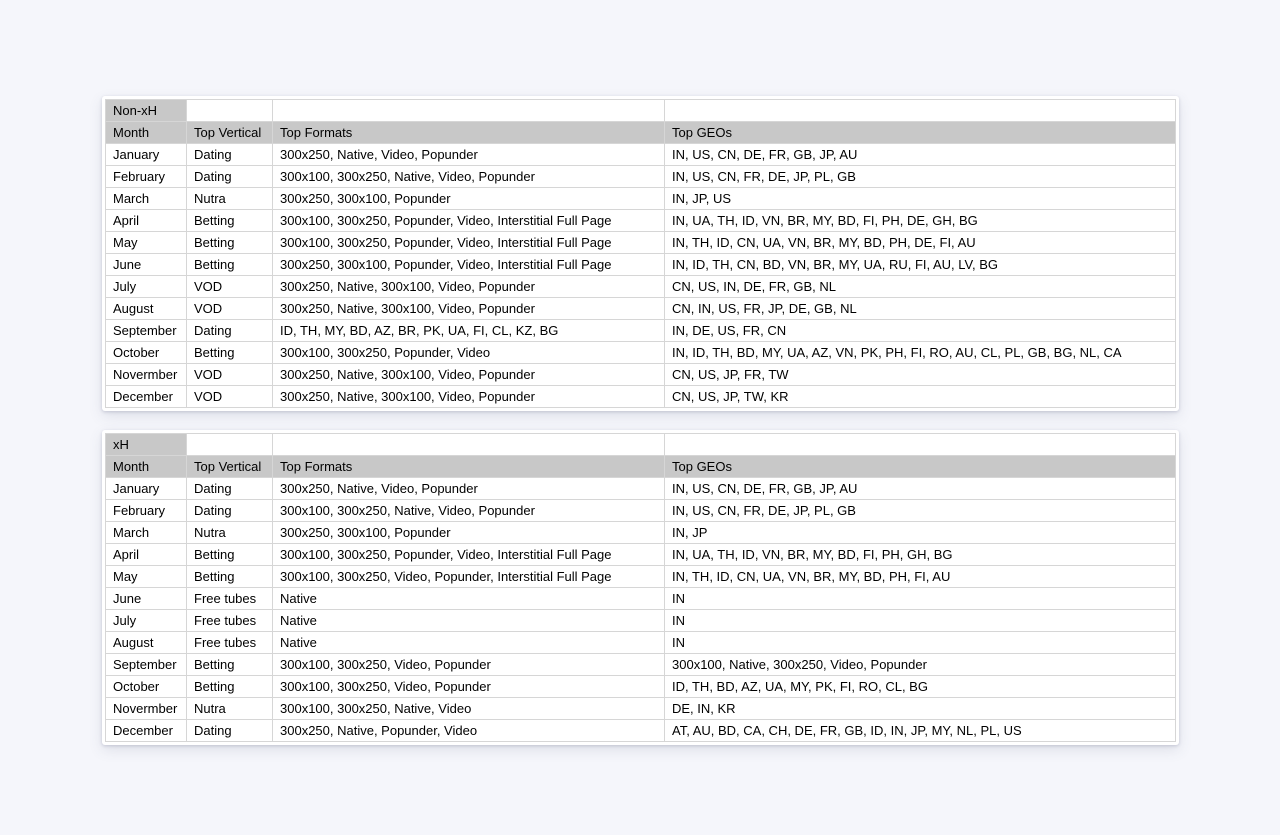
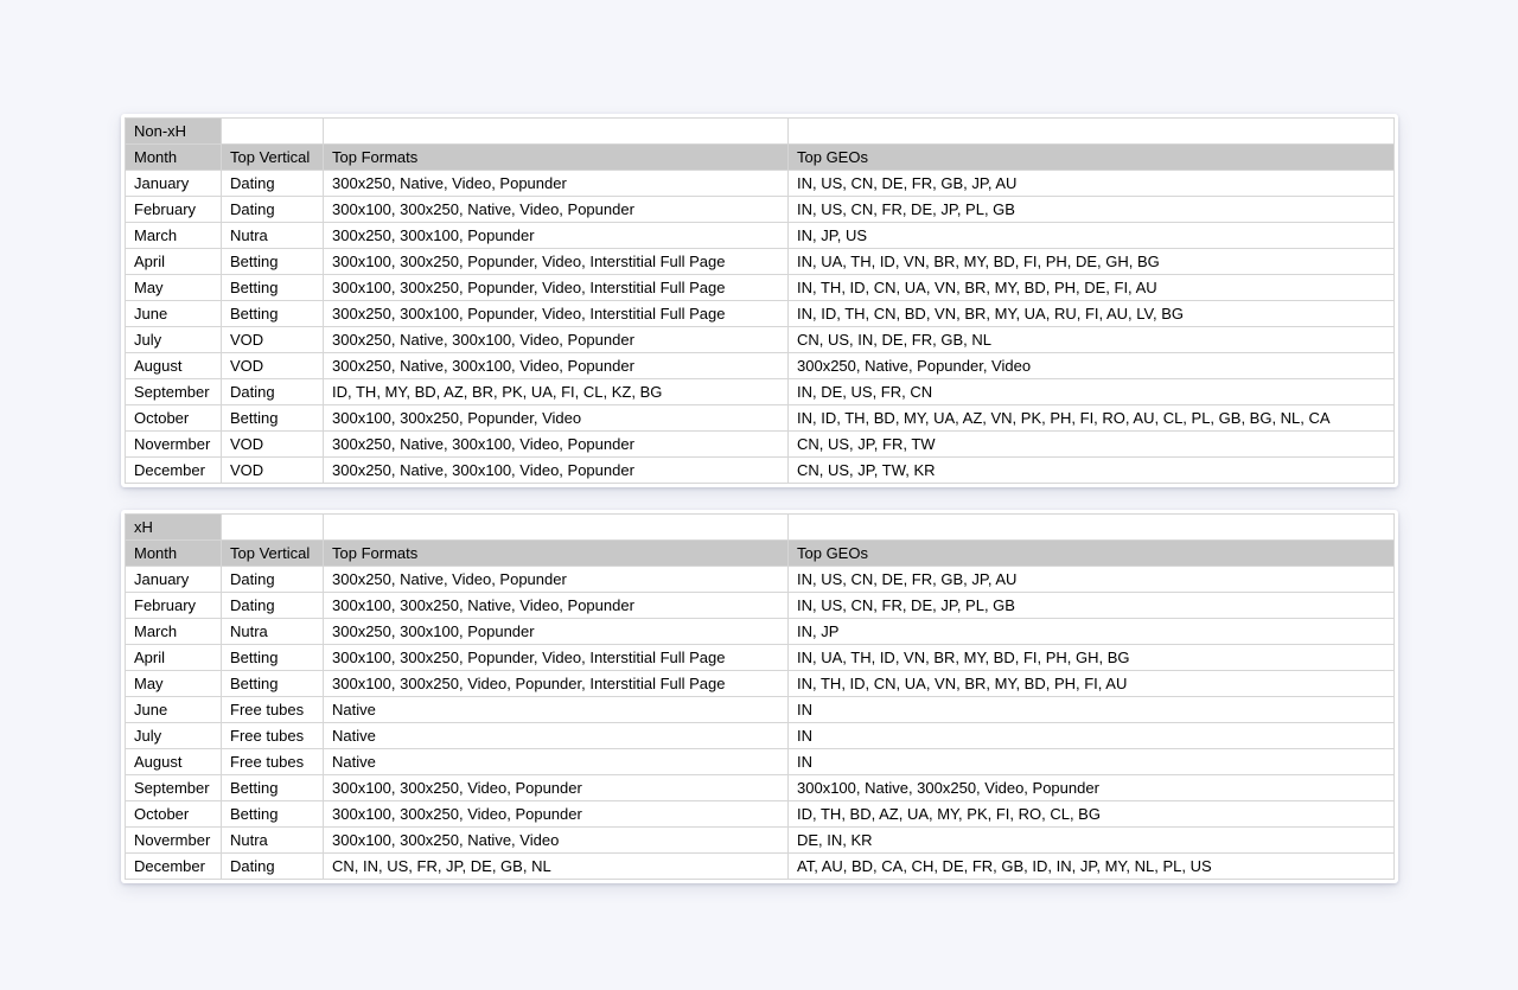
  Non-xH
  Month	Top Vertical	Top Formats	Top GEOs
  January	Dating	300x250, Native, Video, Popunder	IN, US, CN, DE, FR, GB, JP, AU
  February	Dating	300x100, 300x250, Native, Video, Popunder	IN, US, CN, FR, DE, JP, PL, GB
  March	Nutra	300x250, 300x100, Popunder	IN, JP, US
  April	Betting	300x100, 300x250, Popunder, Video, Interstitial Full Page	IN, UA, TH, ID, VN, BR, MY, BD, FI, PH, DE, GH, BG
  May	Betting	300x100, 300x250, Popunder, Video, Interstitial Full Page	IN, TH, ID, CN, UA, VN, BR, MY, BD, PH, DE, FI, AU
  June	Betting	300x250, 300x100, Popunder, Video, Interstitial Full Page	IN, ID, TH, CN, BD, VN, BR, MY, UA, RU, FI, AU, LV, BG
  July	VOD	300x250, Native, 300x100, Video, Popunder	CN, US, IN, DE, FR, GB, NL
- August	VOD	300x250, Native, 300x100, Video, Popunder	CN, IN, US, FR, JP, DE, GB, NL
+ August	VOD	300x250, Native, 300x100, Video, Popunder	300x250, Native, Popunder, Video
  September	Dating	ID, TH, MY, BD, AZ, BR, PK, UA, FI, CL, KZ, BG	IN, DE, US, FR, CN
  October	Betting	300x100, 300x250, Popunder, Video	IN, ID, TH, BD, MY, UA, AZ, VN, PK, PH, FI, RO, AU, CL, PL, GB, BG, NL, CA
  Novermber	VOD	300x250, Native, 300x100, Video, Popunder	CN, US, JP, FR, TW
  December	VOD	300x250, Native, 300x100, Video, Popunder	CN, US, JP, TW, KR
  xH
  Month	Top Vertical	Top Formats	Top GEOs
  January	Dating	300x250, Native, Video, Popunder	IN, US, CN, DE, FR, GB, JP, AU
  February	Dating	300x100, 300x250, Native, Video, Popunder	IN, US, CN, FR, DE, JP, PL, GB
  March	Nutra	300x250, 300x100, Popunder	IN, JP
  April	Betting	300x100, 300x250, Popunder, Video, Interstitial Full Page	IN, UA, TH, ID, VN, BR, MY, BD, FI, PH, GH, BG
  May	Betting	300x100, 300x250, Video, Popunder, Interstitial Full Page	IN, TH, ID, CN, UA, VN, BR, MY, BD, PH, FI, AU
  June	Free tubes	Native	IN
  July	Free tubes	Native	IN
  August	Free tubes	Native	IN
  September	Betting	300x100, 300x250, Video, Popunder	300x100, Native, 300x250, Video, Popunder
  October	Betting	300x100, 300x250, Video, Popunder	ID, TH, BD, AZ, UA, MY, PK, FI, RO, CL, BG
  Novermber	Nutra	300x100, 300x250, Native, Video	DE, IN, KR
- December	Dating	300x250, Native, Popunder, Video	AT, AU, BD, CA, CH, DE, FR, GB, ID, IN, JP, MY, NL, PL, US
+ December	Dating	CN, IN, US, FR, JP, DE, GB, NL	AT, AU, BD, CA, CH, DE, FR, GB, ID, IN, JP, MY, NL, PL, US
